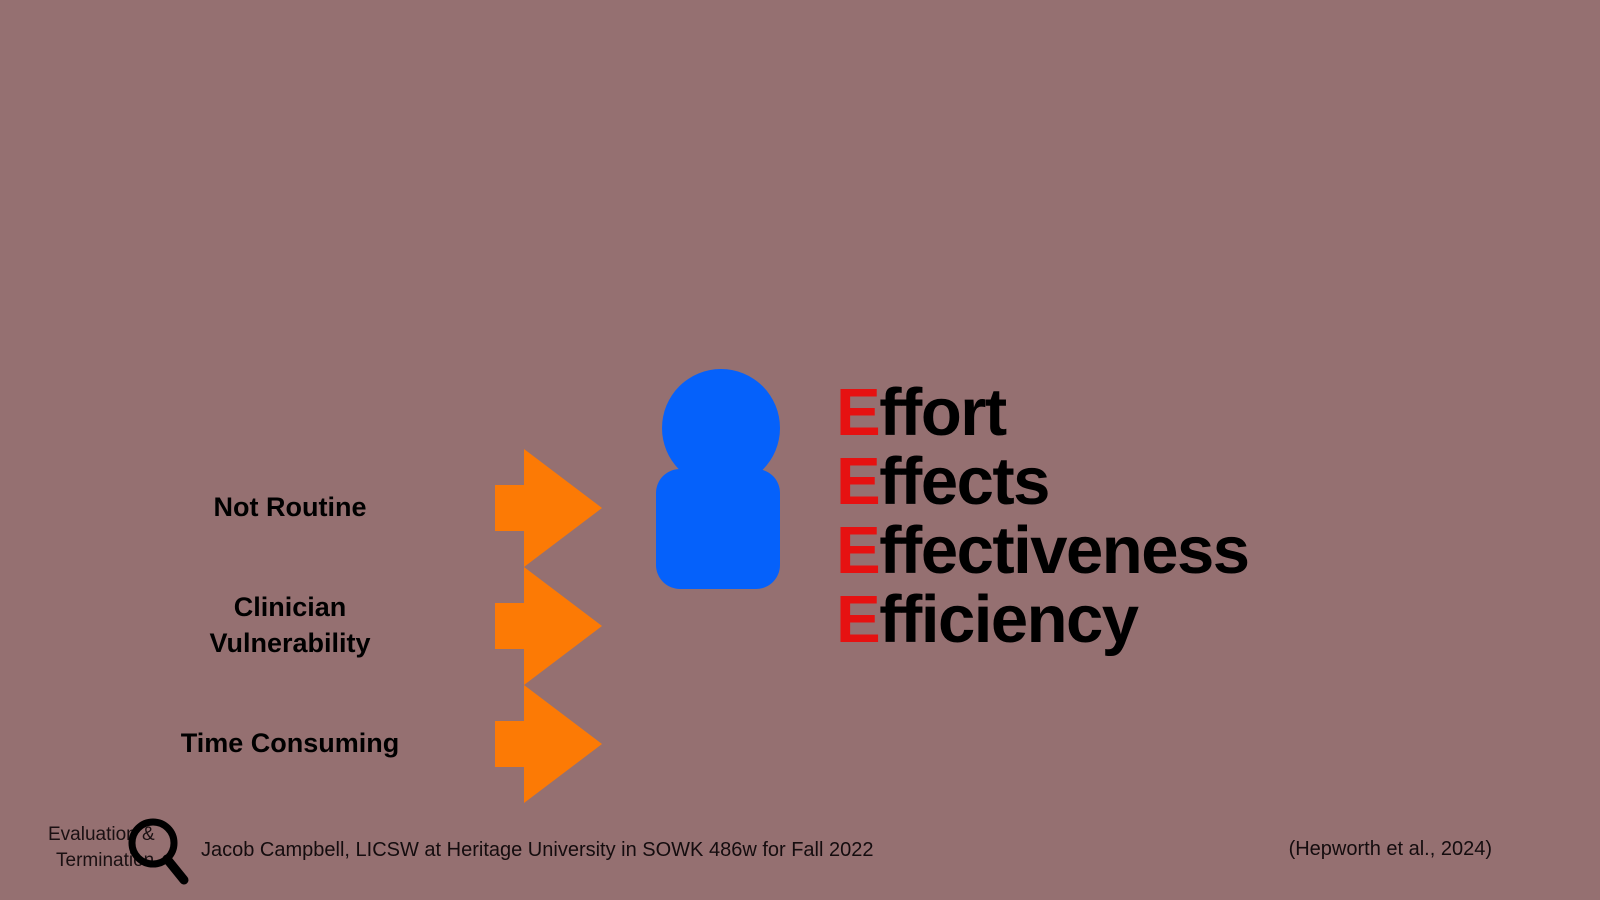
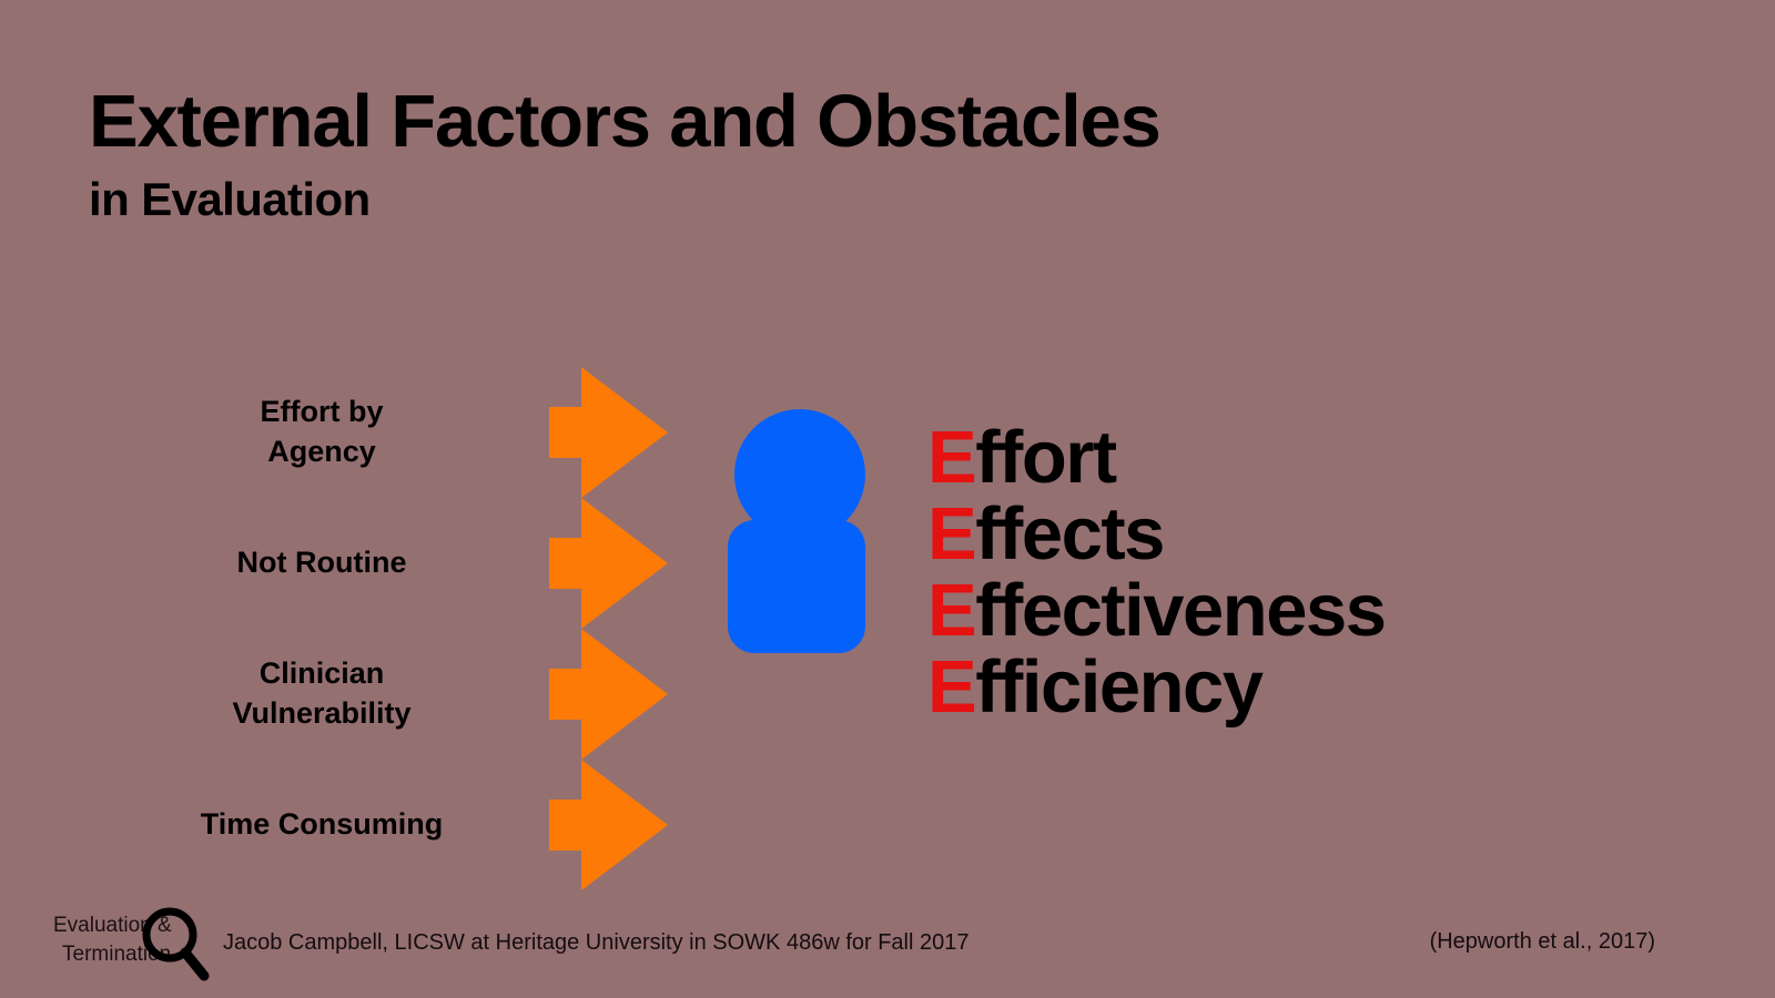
+ External Factors and Obstacles
+ in Evaluation
+ Effort by
+ Agency
  Not Routine
  Clinician
  Vulnerability
  Time Consuming
  Effort
  Effects
  Effectiveness
  Efficiency
  Evaluatio &
  Terminati
- Jacob Campbell, LICSW at Heritage University in SOWK 486w for Fall 2022
+ Jacob Campbell, LICSW at Heritage University in SOWK 486w for Fall 2017
- (Hepworth et al., 2024)
+ (Hepworth et al., 2017)
